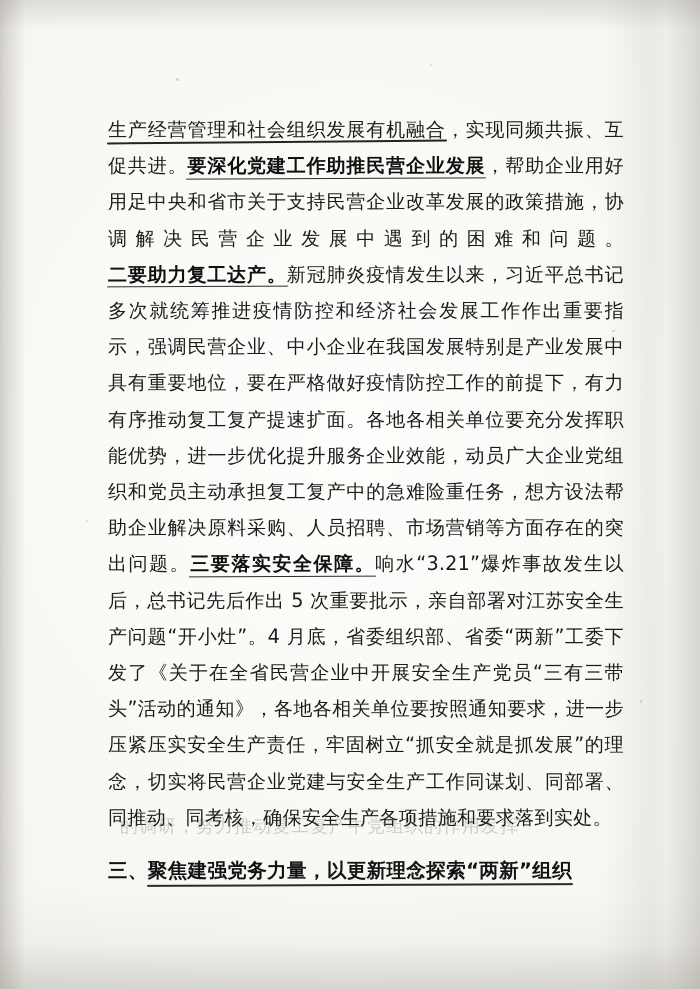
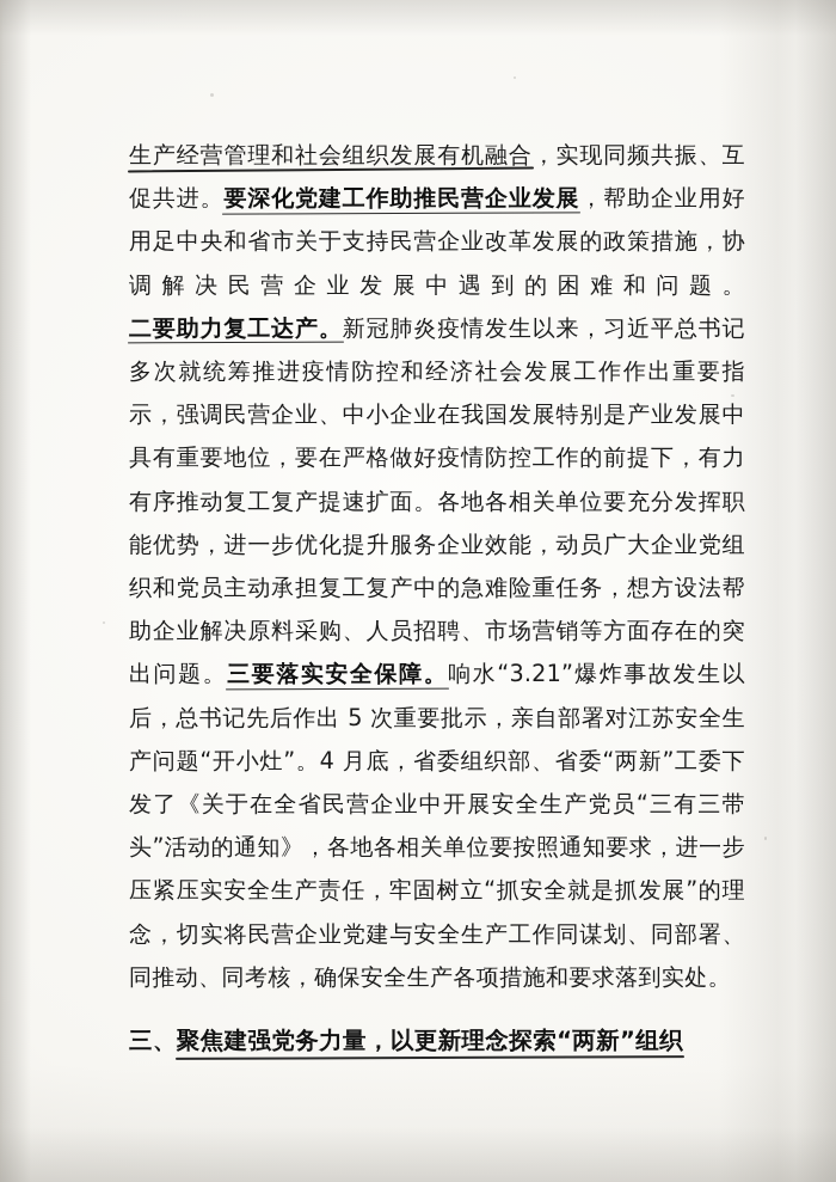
- 的调研，努力推动复工复产中党组织的作用发挥
  生产经营管理和社会组织发展有机融合，实现同频共振、互促共进。要深化党建工作助推民营企业发展，帮助企业用好用足中央和省市关于支持民营企业改革发展的政策措施，协调解决民营企业发展中遇到的困难和问题。二要助力复工达产。新冠肺炎疫情发生以来，习近平总书记多次就统筹推进疫情防控和经济社会发展工作作出重要指示，强调民营企业、中小企业在我国发展特别是产业发展中具有重要地位，要在严格做好疫情防控工作的前提下，有力有序推动复工复产提速扩面。各地各相关单位要充分发挥职能优势，进一步优化提升服务企业效能，动员广大企业党组织和党员主动承担复工复产中的急难险重任务，想方设法帮助企业解决原料采购、人员招聘、市场营销等方面存在的突出问题。三要落实安全保障。响水“3.21”爆炸事故发生以后，总书记先后作出 5 次重要批示，亲自部署对江苏安全生产问题“开小灶”。4 月底，省委组织部、省委“两新”工委下发了《关于在全省民营企业中开展安全生产党员“三有三带头”活动的通知》，各地各相关单位要按照通知要求，进一步压紧压实安全生产责任，牢固树立“抓安全就是抓发展”的理念，切实将民营企业党建与安全生产工作同谋划、同部署、同推动、同考核，确保安全生产各项措施和要求落到实处。
  三、聚焦建强党务力量，以更新理念探索“两新”组织
